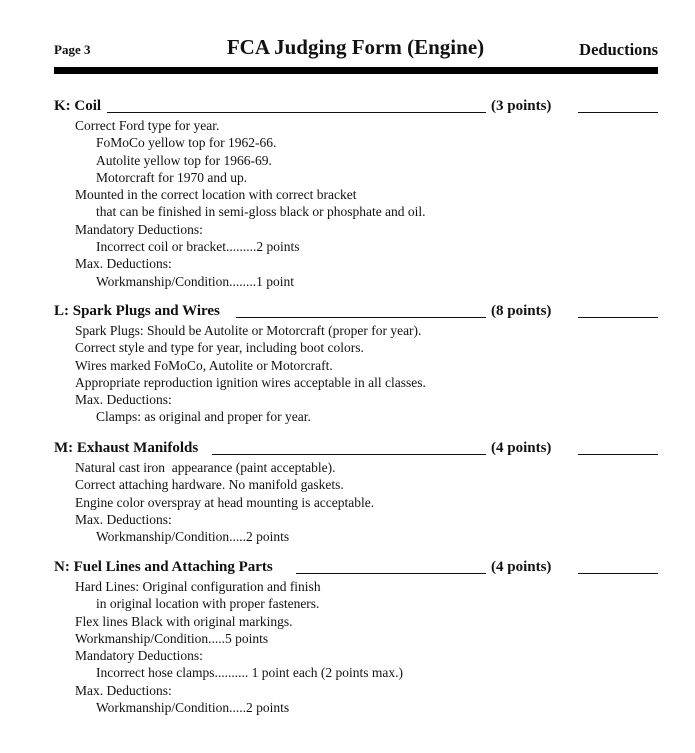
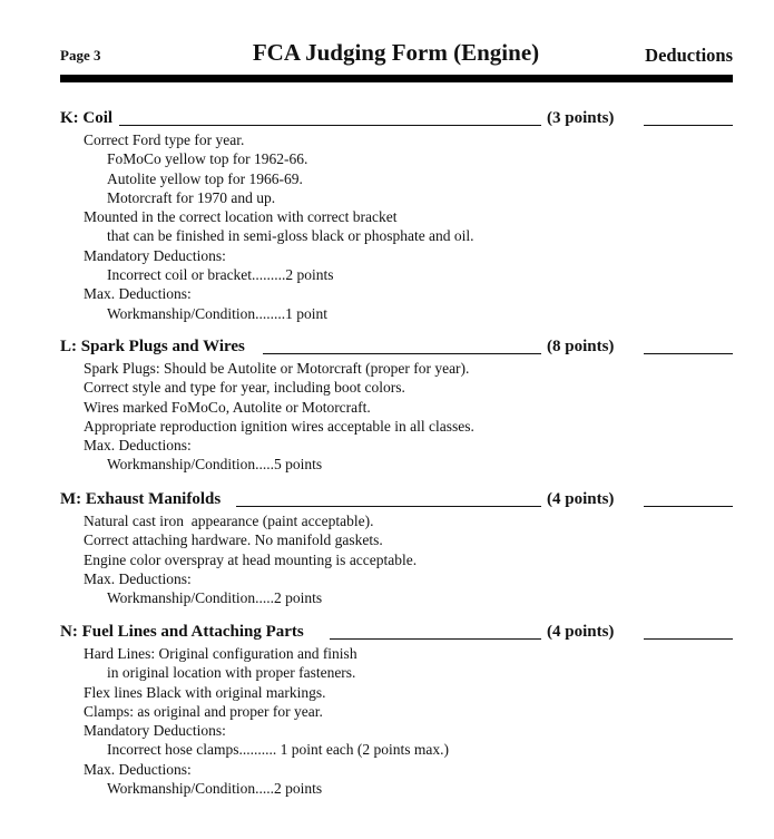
  Page 3
  FCA Judging Form (Engine)
  Deductions
  K: Coil
  (3 points)
  Correct Ford type for year.
  FoMoCo yellow top for 1962-66.
  Autolite yellow top for 1966-69.
  Motorcraft for 1970 and up.
  Mounted in the correct location with correct bracket
  that can be finished in semi-gloss black or phosphate and oil.
  Mandatory Deductions:
  Incorrect coil or bracket.........2 points
  Max. Deductions:
  Workmanship/Condition........1 point
  L: Spark Plugs and Wires
  (8 points)
  Spark Plugs: Should be Autolite or Motorcraft (proper for year).
  Correct style and type for year, including boot colors.
  Wires marked FoMoCo, Autolite or Motorcraft.
  Appropriate reproduction ignition wires acceptable in all classes.
  Max. Deductions:
- Clamps: as original and proper for year.
+ Workmanship/Condition.....5 points
  M: Exhaust Manifolds
  (4 points)
  Natural cast iron appearance (paint acceptable).
  Correct attaching hardware. No manifold gaskets.
  Engine color overspray at head mounting is acceptable.
  Max. Deductions:
  Workmanship/Condition.....2 points
  N: Fuel Lines and Attaching Parts
  (4 points)
  Hard Lines: Original configuration and finish
  in original location with proper fasteners.
  Flex lines Black with original markings.
- Workmanship/Condition.....5 points
+ Clamps: as original and proper for year.
  Mandatory Deductions:
  Incorrect hose clamps.......... 1 point each (2 points max.)
  Max. Deductions:
  Workmanship/Condition.....2 points
